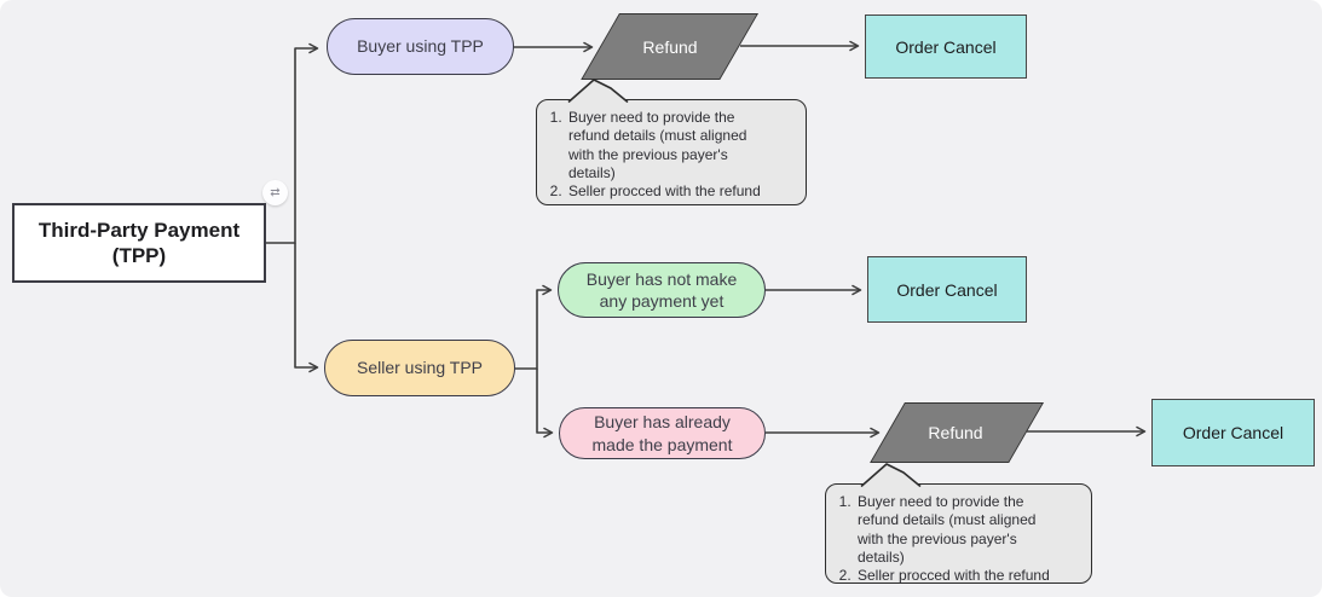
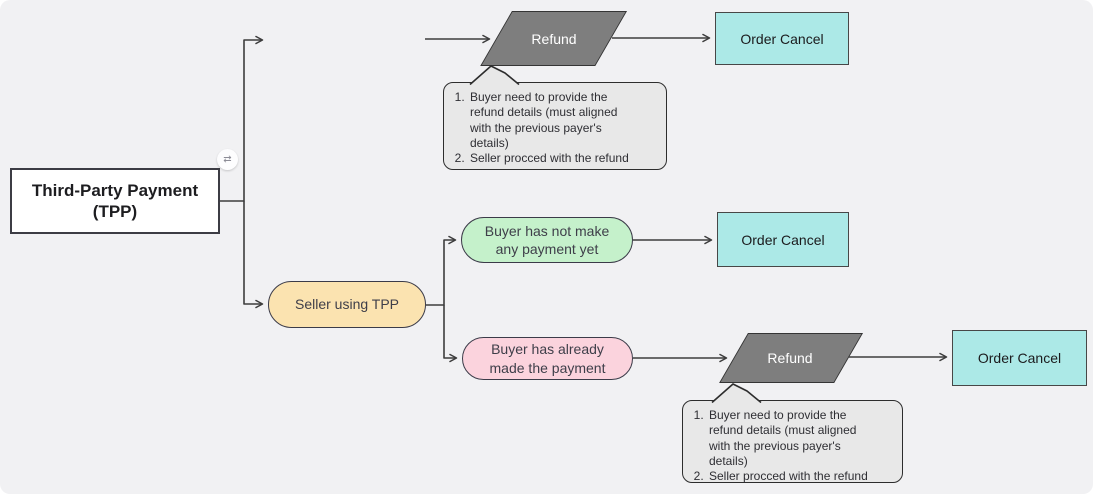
  Third-Party Payment
  (TPP)
  ⇄
- Buyer using TPP
  Seller using TPP
  Buyer has not make
  any payment yet
  Buyer has already
  made the payment
  Refund
  Refund
  Order Cancel
  Order Cancel
  Order Cancel
  Buyer need to provide the refund details (must aligned with the previous payer's details)
  Seller procced with the refund
  Buyer need to provide the refund details (must aligned with the previous payer's details)
  Seller procced with the refund
